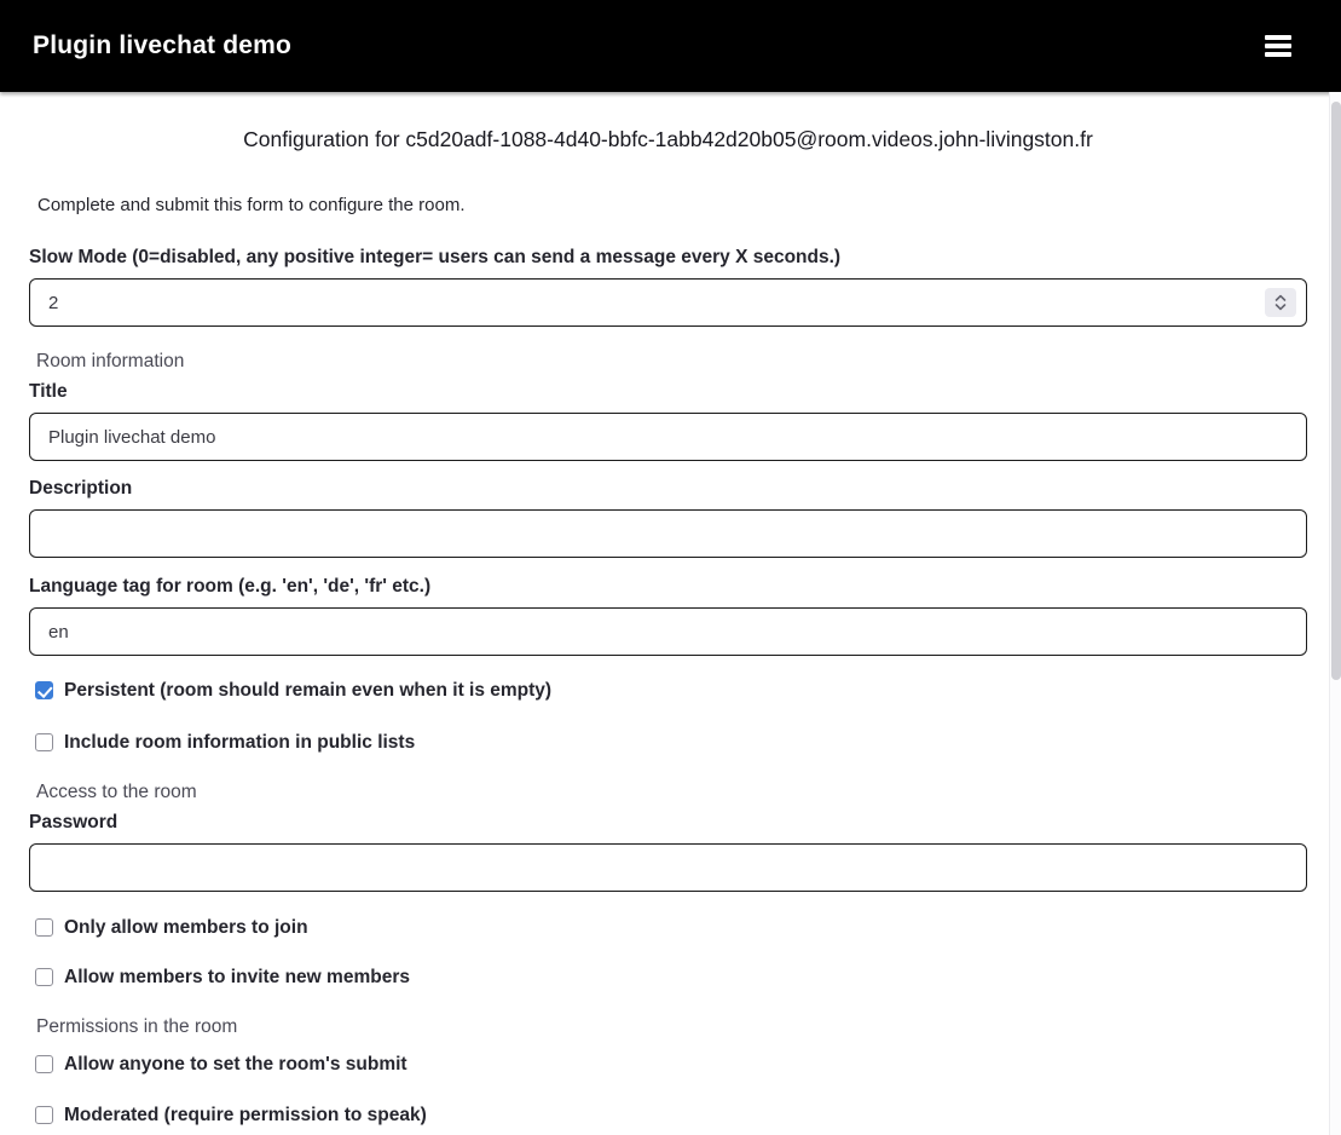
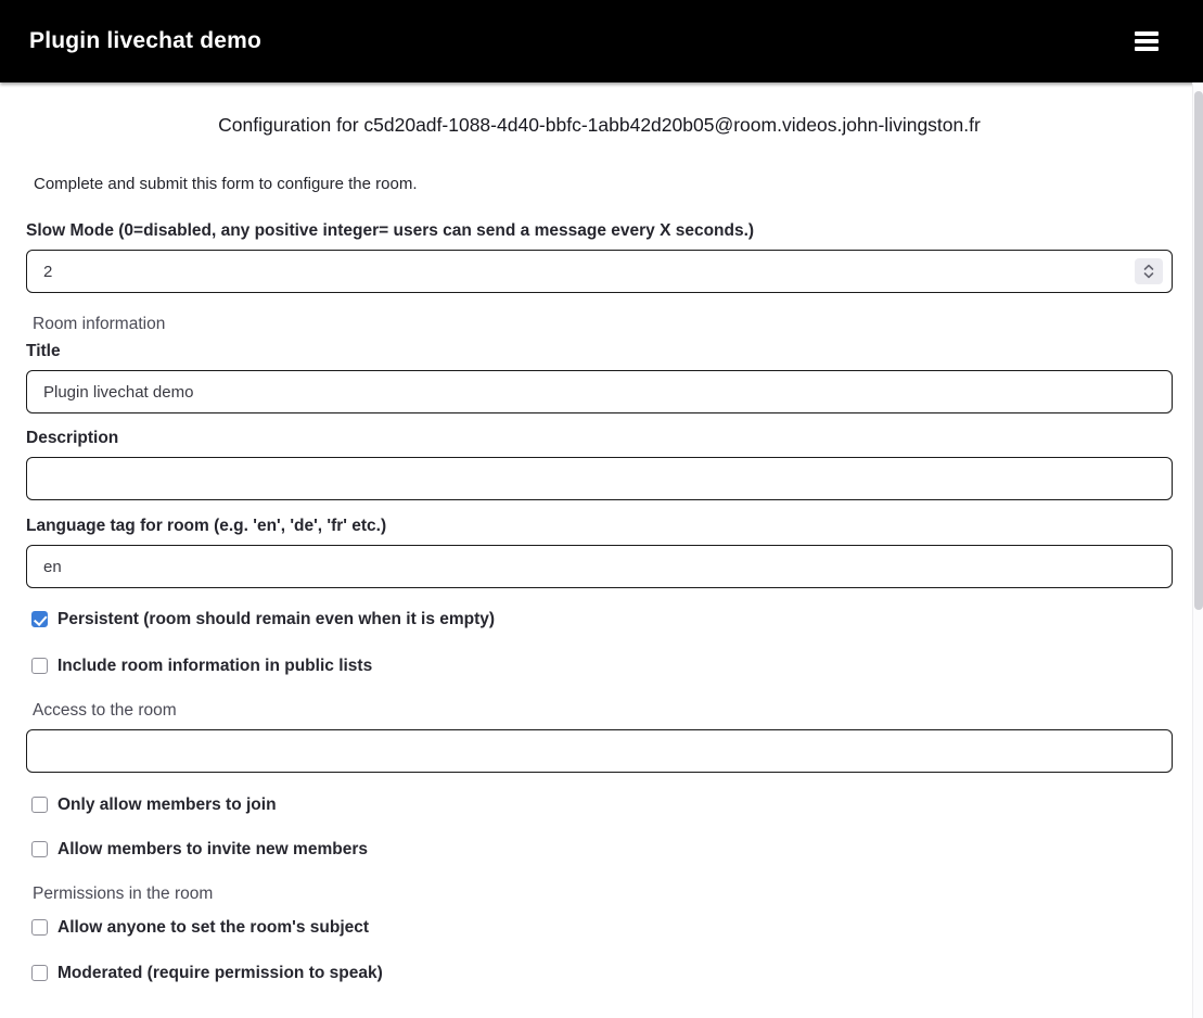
  Plugin livechat demo
  Configuration for c5d20adf-1088-4d40-bbfc-1abb42d20b05@room.videos.john-livingston.fr
  Complete and submit this form to configure the room.
  Slow Mode (0=disabled, any positive integer= users can send a message every X seconds.)
  2
  Room information
  Title
  Plugin livechat demo
  Description
  Language tag for room (e.g. 'en', 'de', 'fr' etc.)
  en
  Persistent (room should remain even when it is empty)
  Include room information in public lists
  Access to the room
- Password
  Only allow members to join
  Allow members to invite new members
  Permissions in the room
- Allow anyone to set the room's submit
+ Allow anyone to set the room's subject
  Moderated (require permission to speak)
